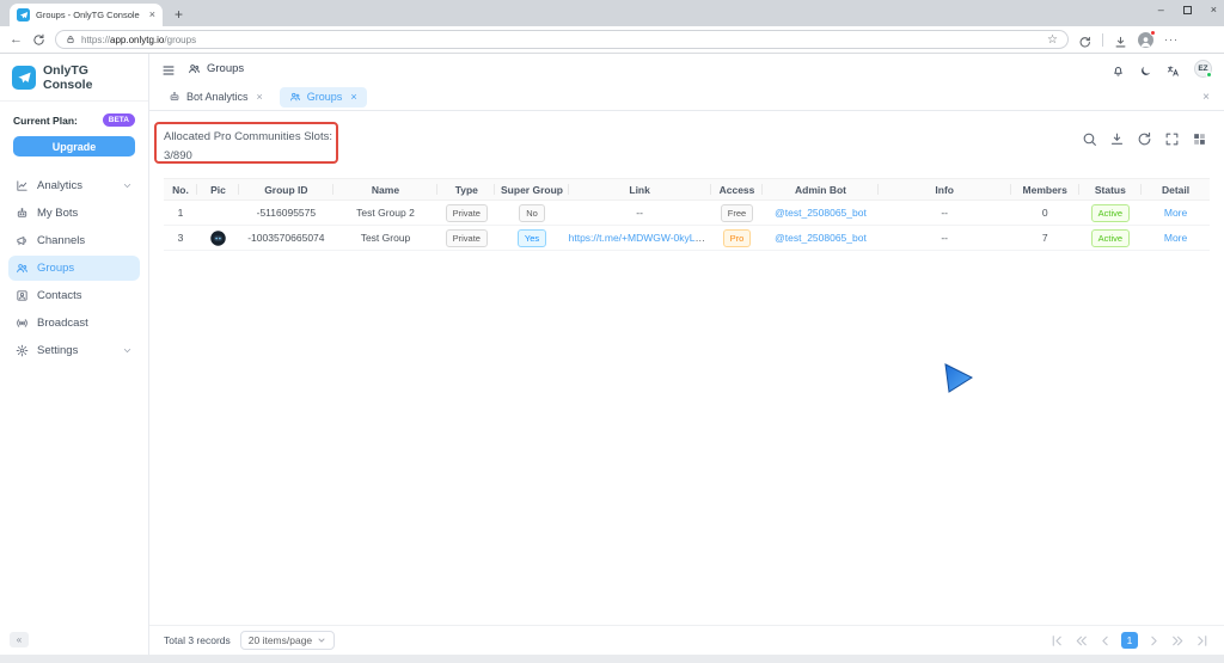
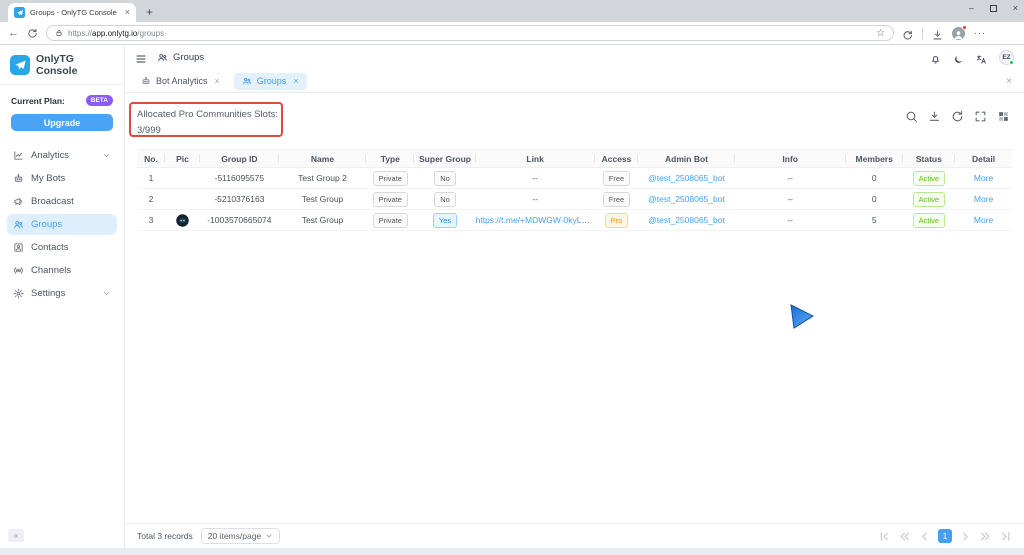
  Groups - OnlyTG Console
  ×
  +
  –
  ×
  ←
  https://app.onlytg.io/groups
  ☆
  ···
  OnlyTG Console
  Current Plan:
  Upgrade
  Analytics
  My Bots
- Channels
+ Broadcast
  Groups
  Contacts
- Broadcast
+ Channels
  Settings
  «
  Groups
  Bot Analytics
  ×
  Groups
  ×
  ×
  Allocated Pro Communities Slots:
- 3/890
+ 3/999
  No.	Pic	Group ID	Name	Type	Super Group	Link	Access	Admin Bot	Info	Members	Status	Detail
  1		-5116095575	Test Group 2	Private	No	--	Free	@test_2508065_bot	--	0	Active	More
+ 2		-5210376163	Test Group	Private	No	--	Free	@test_2508065_bot	--	0	Active	More
- 3		-1003570665074	Test Group	Private	Yes	https://t.me/+MDWGW-0kyLA4	Pro	@test_2508065_bot	--	7	Active	More
+ 3		-1003570665074	Test Group	Private	Yes	https://t.me/+MDWGW-0kyLA4	Pro	@test_2508065_bot	--	5	Active	More
  Total 3 records
  20 items/page
  1
